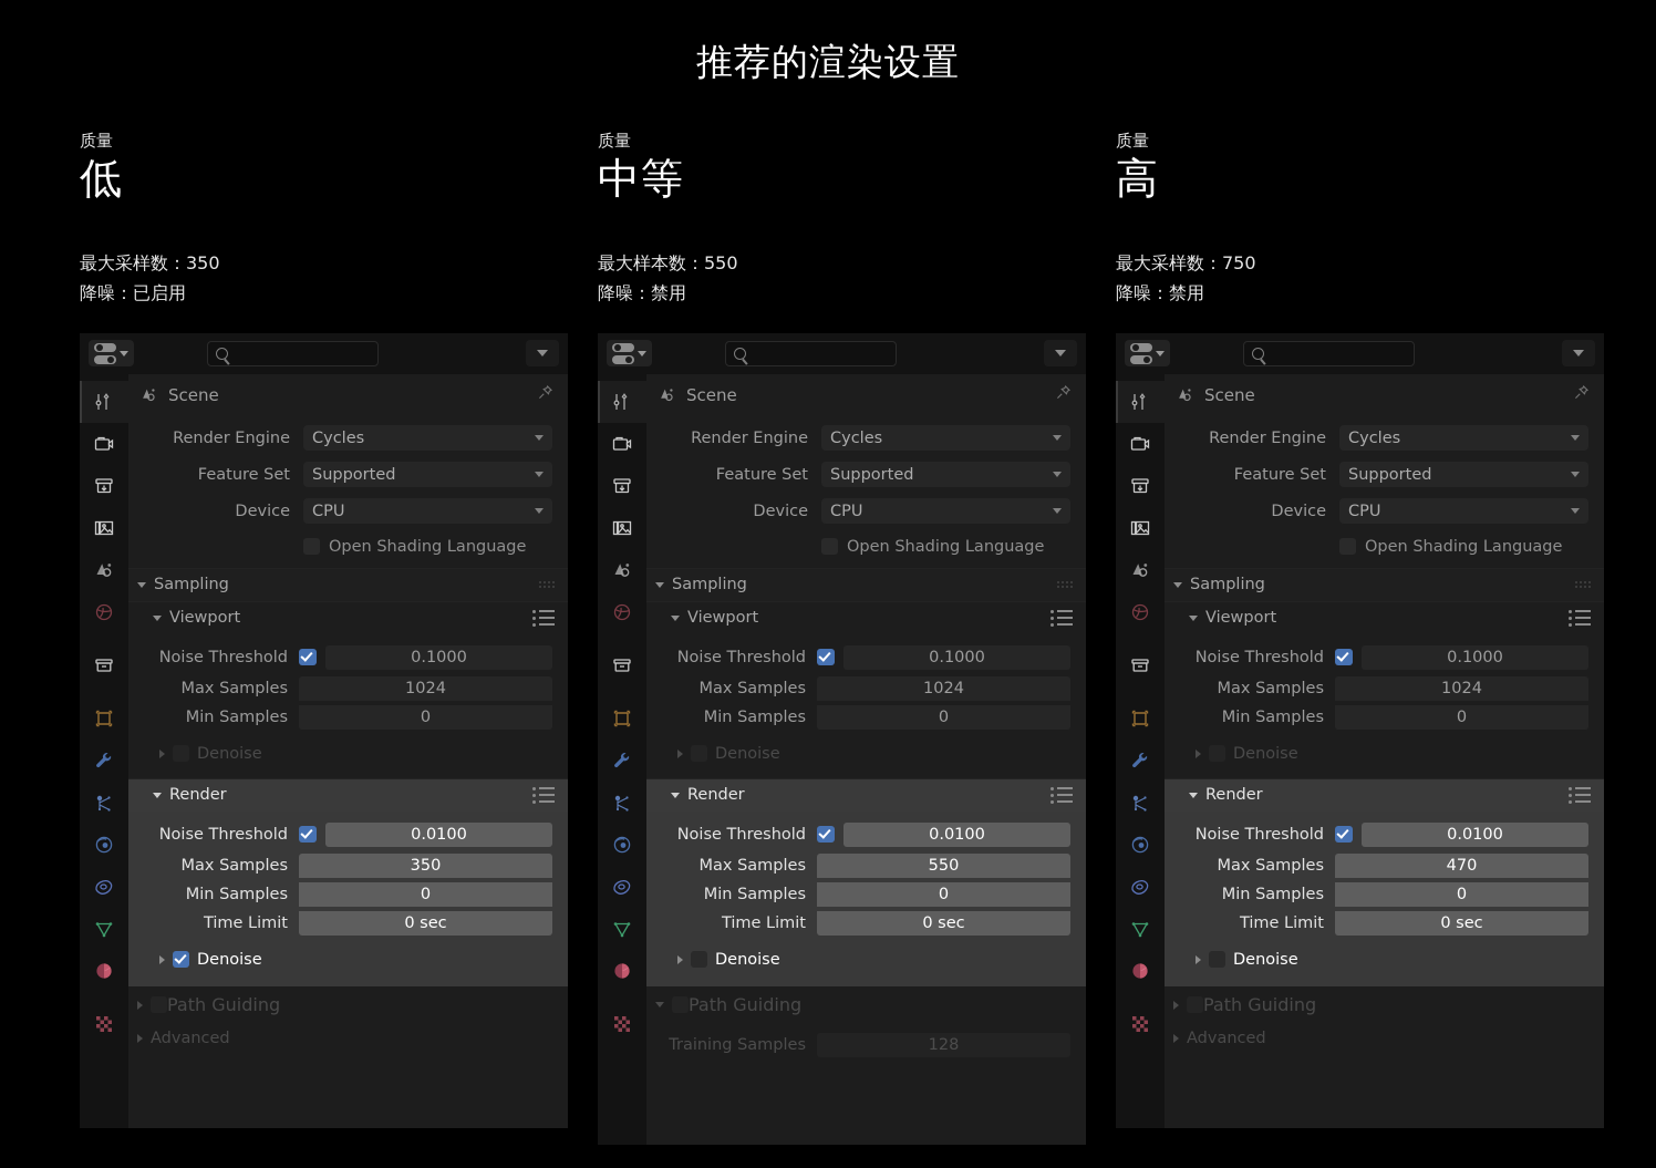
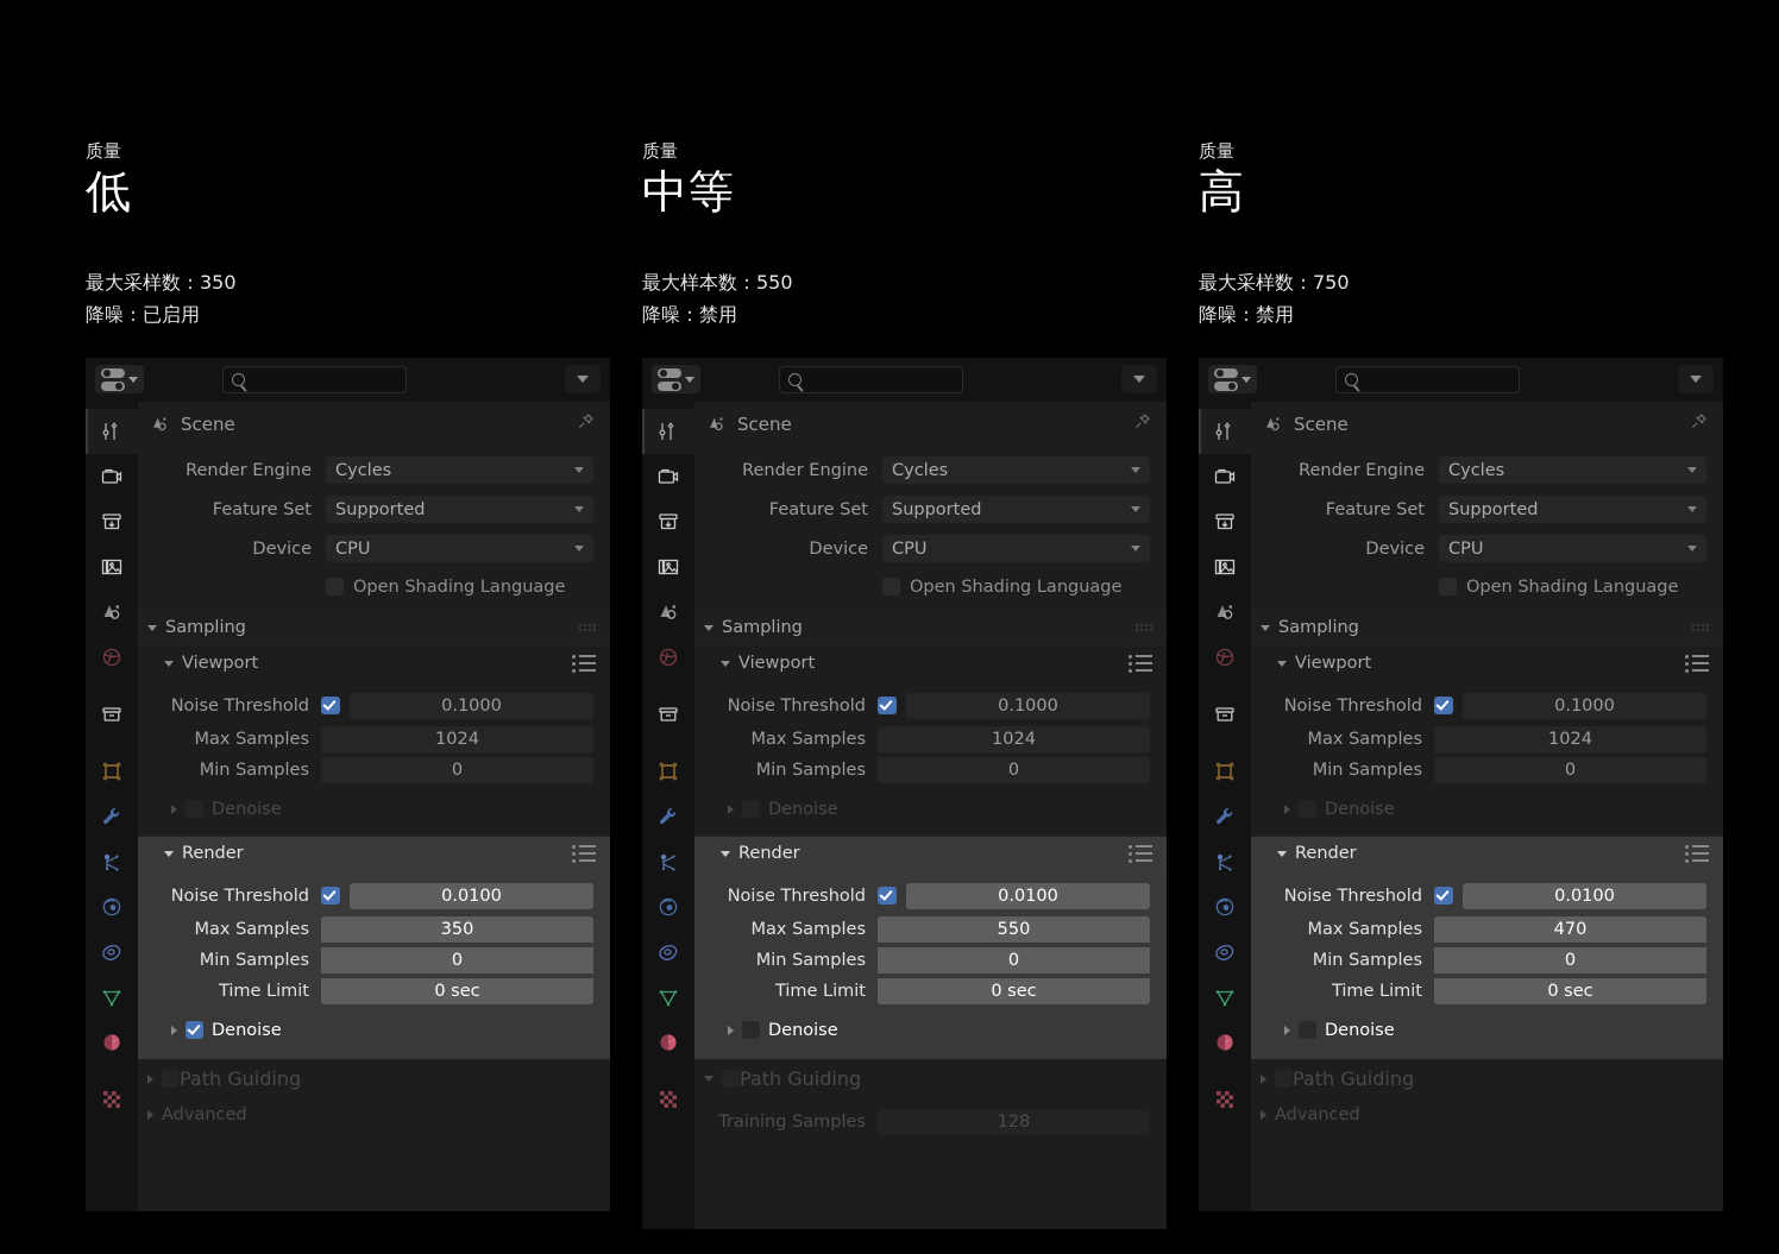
- 推荐的渲染设置
  质量
  低
  最大采样数：350
  降噪：已启用
  Scene
  Render Engine
  Cycles
  Feature Set
  Supported
  Device
  CPU
  Open Shading Language
  Sampling
  Viewport
  Noise Threshold
  0.1000
  Max Samples
  1024
  Min Samples
  0
  Denoise
  Render
  Noise Threshold
  0.0100
  Max Samples
  350
  Min Samples
  0
  Time Limit
  0 sec
  Denoise
  Path Guiding
  Advanced
  质量
  中等
  最大样本数：550
  降噪：禁用
  Scene
  Render Engine
  Cycles
  Feature Set
  Supported
  Device
  CPU
  Open Shading Language
  Sampling
  Viewport
  Noise Threshold
  0.1000
  Max Samples
  1024
  Min Samples
  0
  Denoise
  Render
  Noise Threshold
  0.0100
  Max Samples
  550
  Min Samples
  0
  Time Limit
  0 sec
  Denoise
  Path Guiding
  Training Samples
  128
  质量
  高
  最大采样数：750
  降噪：禁用
  Scene
  Render Engine
  Cycles
  Feature Set
  Supported
  Device
  CPU
  Open Shading Language
  Sampling
  Viewport
  Noise Threshold
  0.1000
  Max Samples
  1024
  Min Samples
  0
  Denoise
  Render
  Noise Threshold
  0.0100
  Max Samples
  470
  Min Samples
  0
  Time Limit
  0 sec
  Denoise
  Path Guiding
  Advanced
